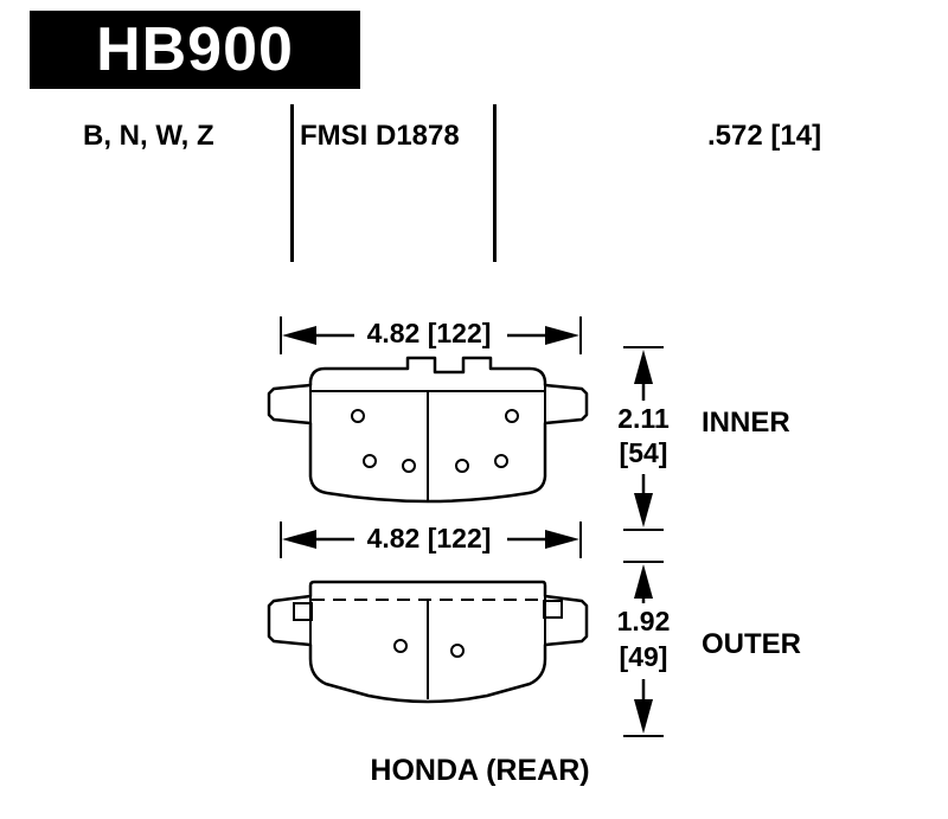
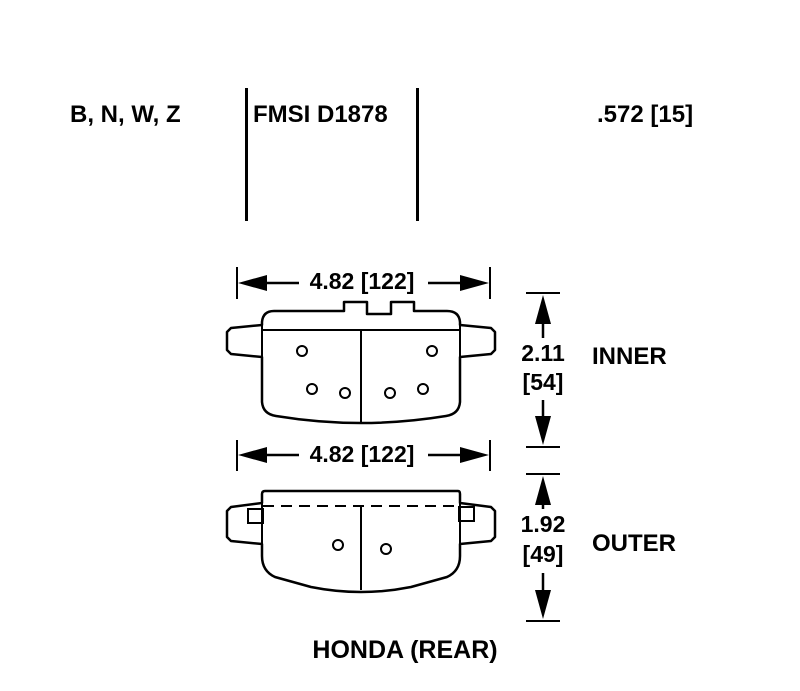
- HB900
  B, N, W, Z
  FMSI D1878
- .572 [14]
+ .572 [15]
  4.82 [122]
  2.11
  [54]
  INNER
  4.82 [122]
  1.92
  [49]
  OUTER
  HONDA (REAR)
